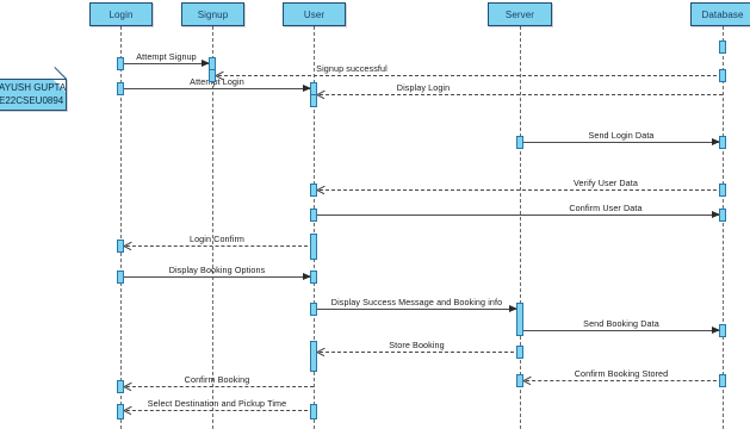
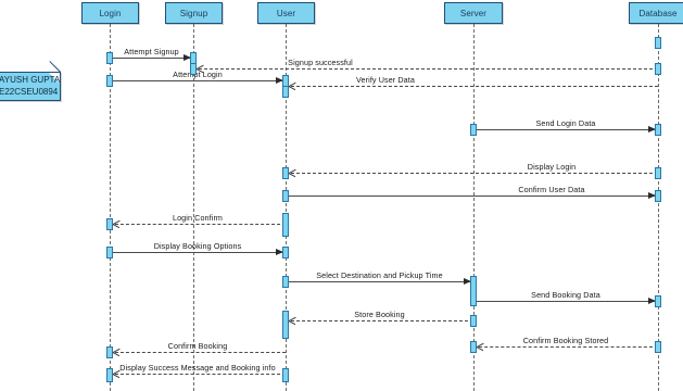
  Attempt Signup
  Signup successful
  Attet Login
- Display Login
+ Verify User Data
  Send Login Data
- Verify User Data
+ Display Login
  Confirm User Data
  Login Confirm
  Display Booking Options
- Display Success Message and Booking info
+ Select Destination and Pickup Time
  Send Booking Data
  Store Booking
  Confirm Booking Stored
  Confirm Booking
- Select Destination and Pickup Time
+ Display Success Message and Booking info
  Login
  Signup
  User
  Server
  Database
  AYUSH GUPTA
  E22CSEU0894
